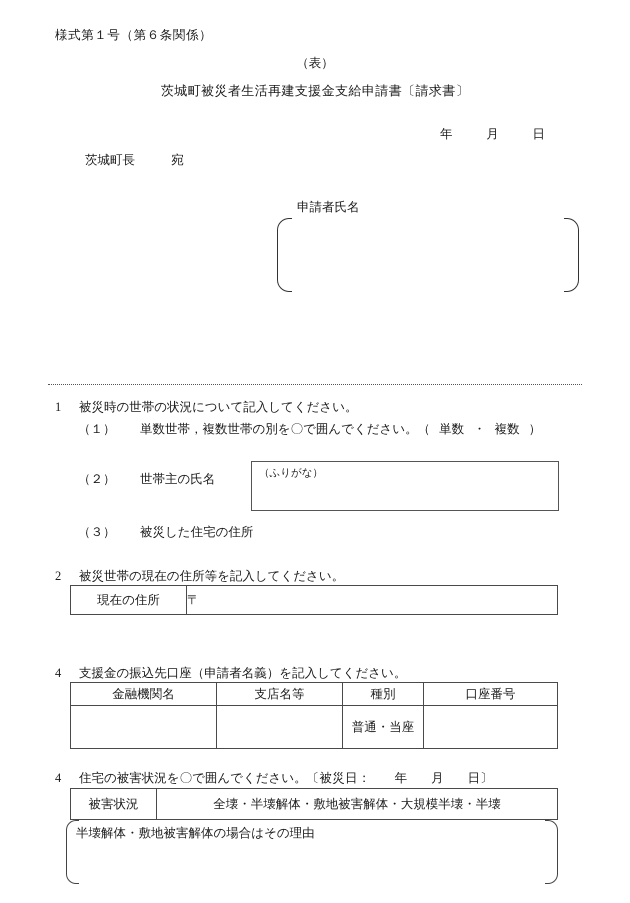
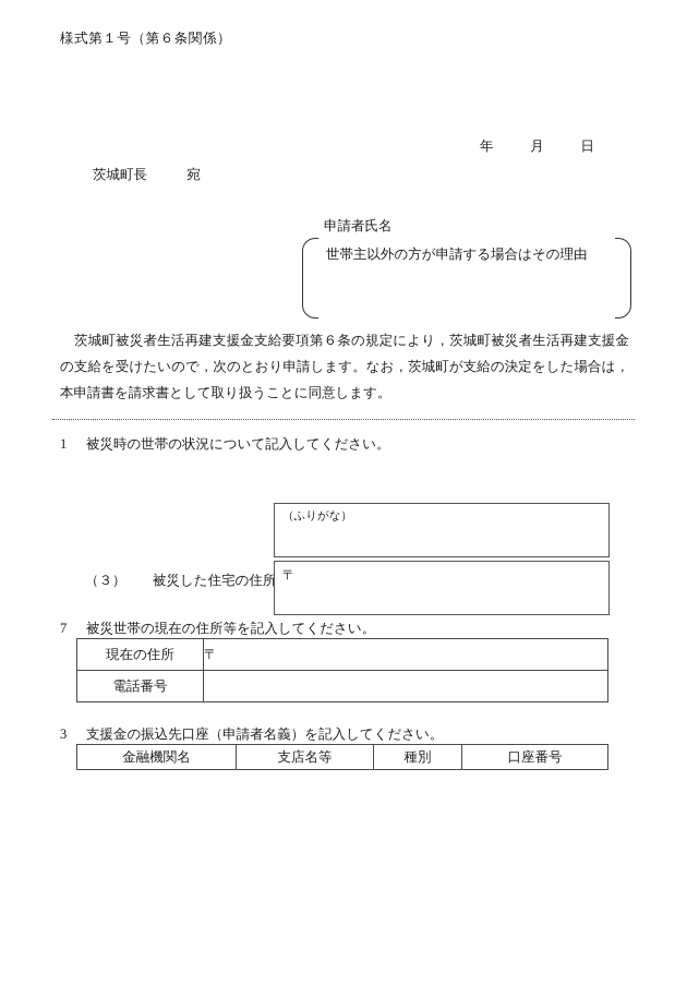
  様式第１号（第６条関係）
- （表）
- 茨城町被災者生活再建支援金支給申請書〔請求書〕
  年 月 日
  茨城町長 宛
  申請者氏名
+ 世帯主以外の方が申請する場合はその理由
+ 茨城町被災者生活再建支援金支給要項第６条の規定により，茨城町被災者生活再建支援金の支給を受けたいので，次のとおり申請します。なお，茨城町が支給の決定をした場合は，本申請書を請求書として取り扱うことに同意します。
  1 被災時の世帯の状況について記入してください。
- （１） 単数世帯，複数世帯の別を〇で囲んでください。（ 単数 ・ 複数 ）
- （２） 世帯主の氏名
  （ふりがな）
  （３） 被災した住宅の住所
+ 〒
- 2 被災世帯の現在の住所等を記入してください。
+ 7 被災世帯の現在の住所等を記入してください。
  現在の住所	〒
+ 電話番号
- 4 支援金の振込先口座（申請者名義）を記入してください。
+ 3 支援金の振込先口座（申請者名義）を記入してください。
  金融機関名	支店名等	種別	口座番号
- 		普通・当座
- 4 住宅の被害状況を〇で囲んでください。〔被災日： 年 月 日〕
- 被害状況	全壊・半壊解体・敷地被害解体・大規模半壊・半壊
- 半壊解体・敷地被害解体の場合はその理由
